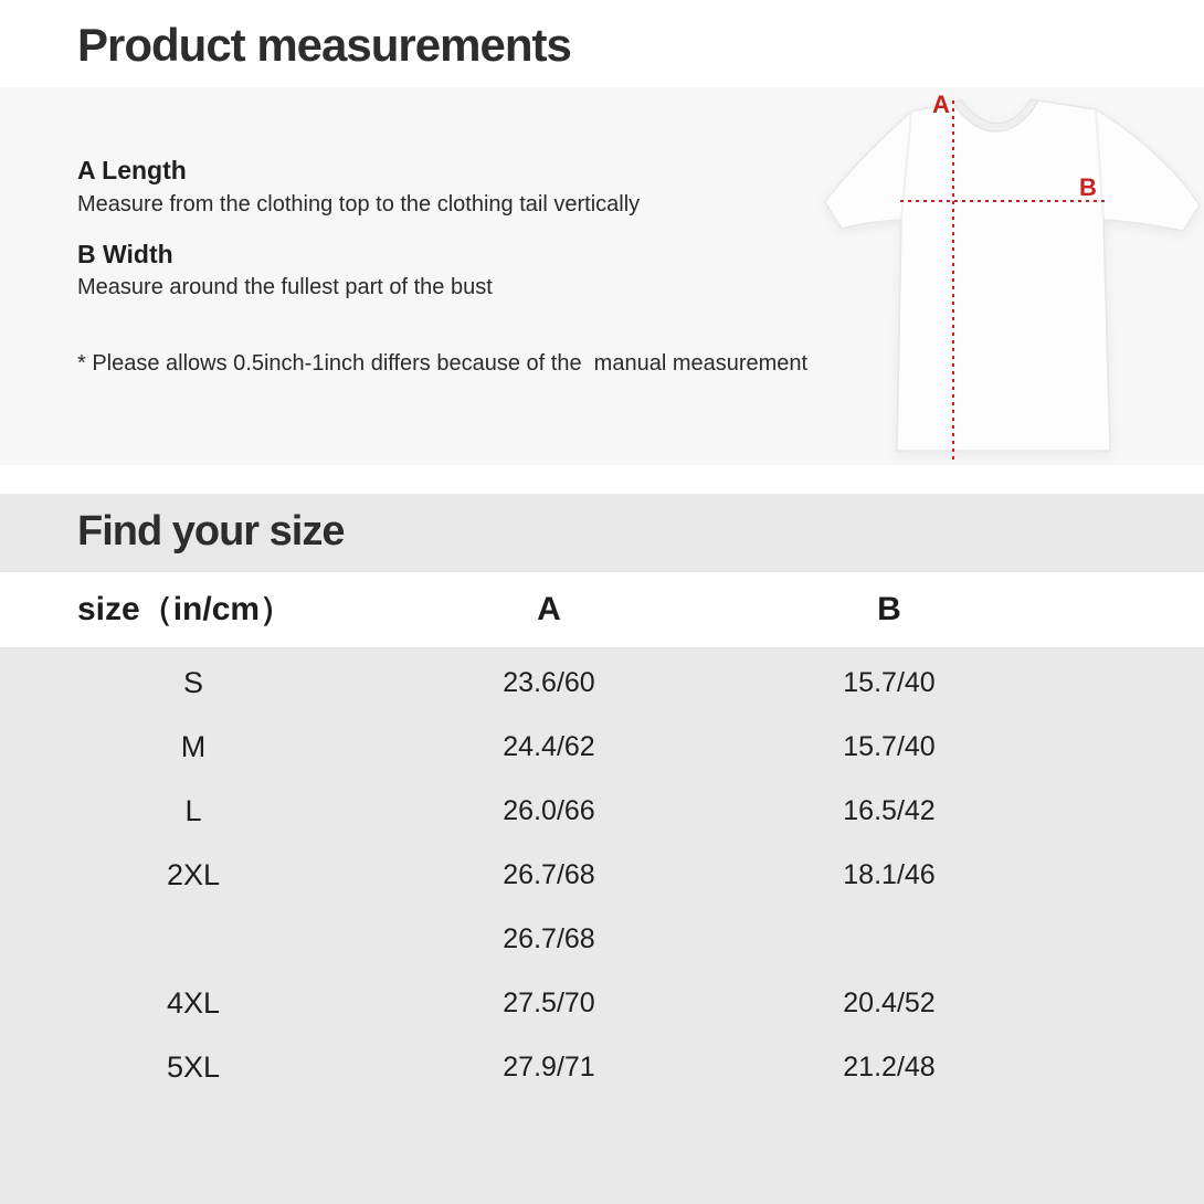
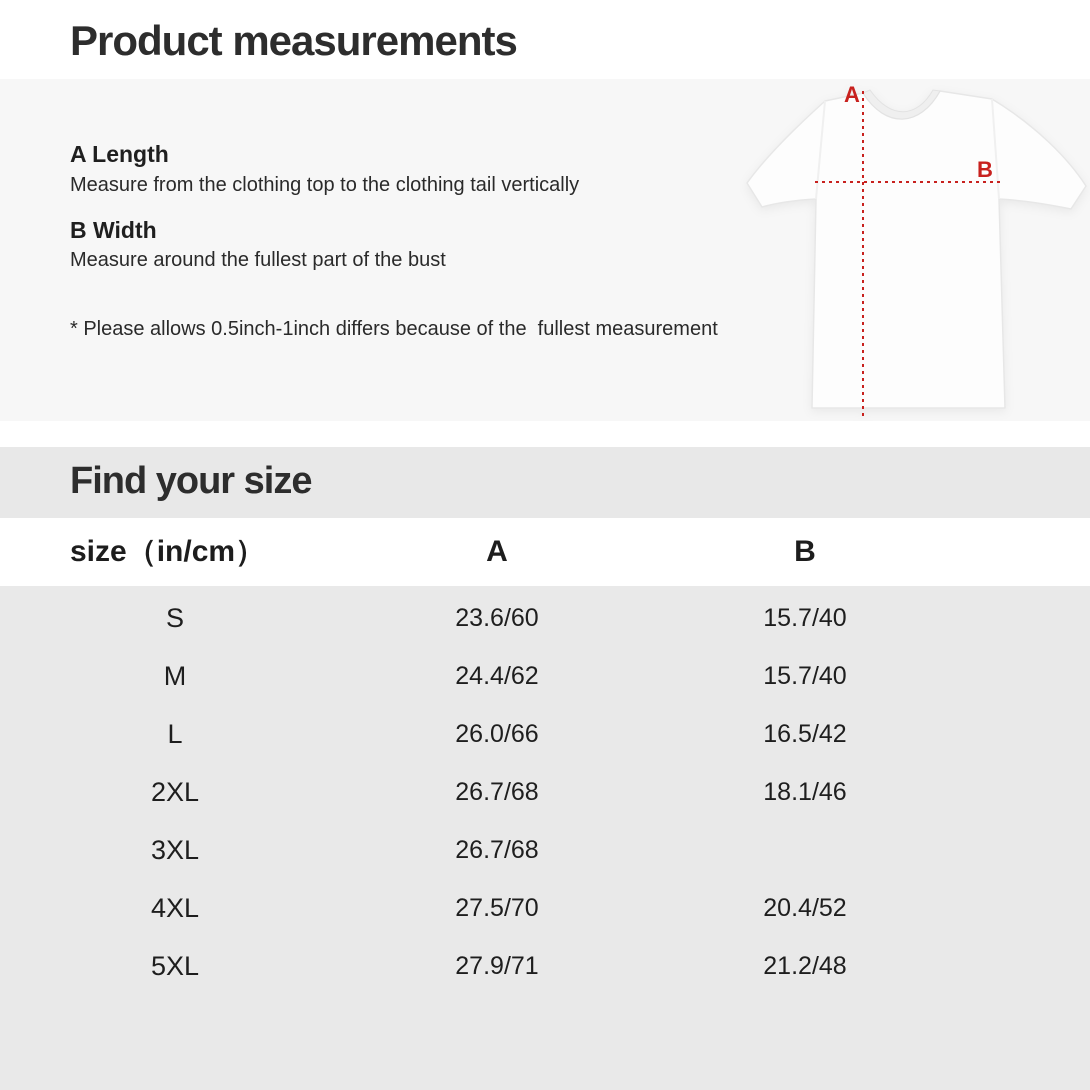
  Product measurements
  A Length
  Measure from the clothing top to the clothing tail vertically
  B Width
  Measure around the fullest part of the bust
- * Please allows 0.5inch-1inch differs because of the manual measurement
+ * Please allows 0.5inch-1inch differs because of the fullest measurement
  A
  B
  Find your size
  size（in/cm）
  A
  B
  S
  23.6/60
  15.7/40
  M
  24.4/62
  15.7/40
  L
  26.0/66
  16.5/42
  2XL
  26.7/68
  18.1/46
+ 3XL
  26.7/68
  4XL
  27.5/70
  20.4/52
  5XL
  27.9/71
  21.2/48
